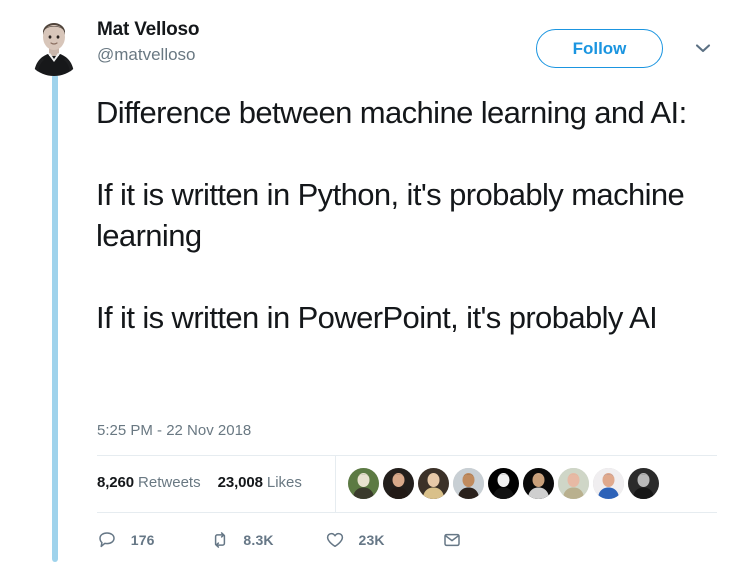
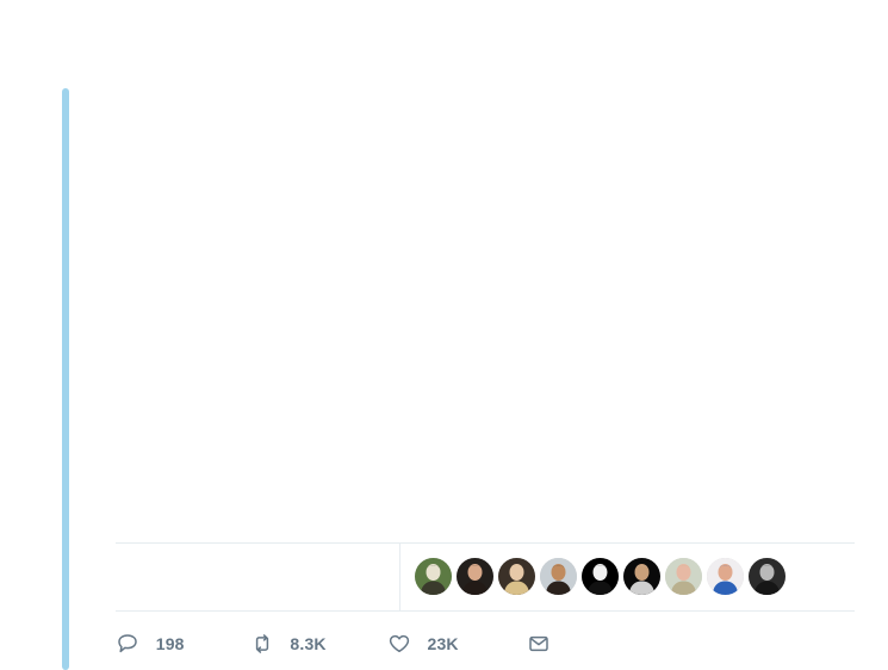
- Mat Velloso
- @matvelloso
- Follow
- Difference between machine learning and AI:
- If it is written in Python, it's probably machine learning
- If it is written in PowerPoint, it's probably AI
- 5:25 PM - 22 Nov 2018
- 8,260 Retweets 23,008 Likes
- 176 8.3K 23K
+ 198 8.3K 23K
